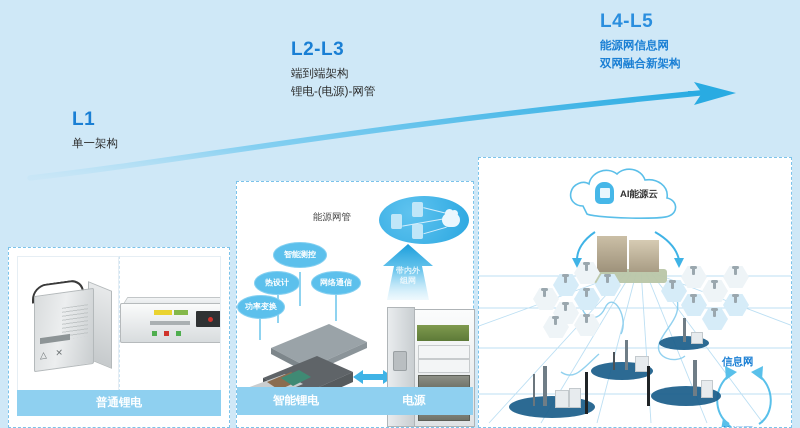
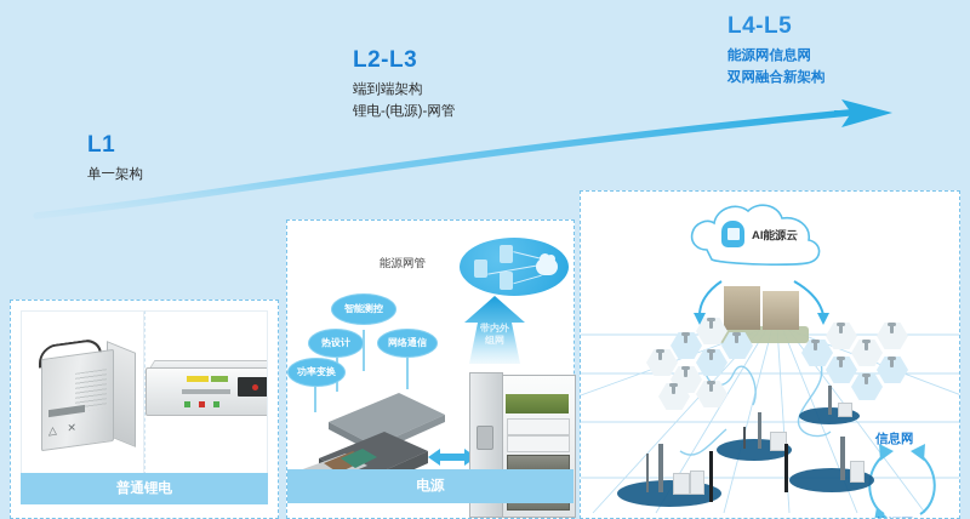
  L1
  单一架构
  L2-L3
  端到端架构
  锂电-(电源)-网管
  L4-L5
  能源网信息网
  双网融合新架构
  普通锂电
  能源网管
  带内外
  组网
  智能测控
  热设计
  网络通信
  功率变换
- 智能锂电
  电源
  AI能源云
  信息网
